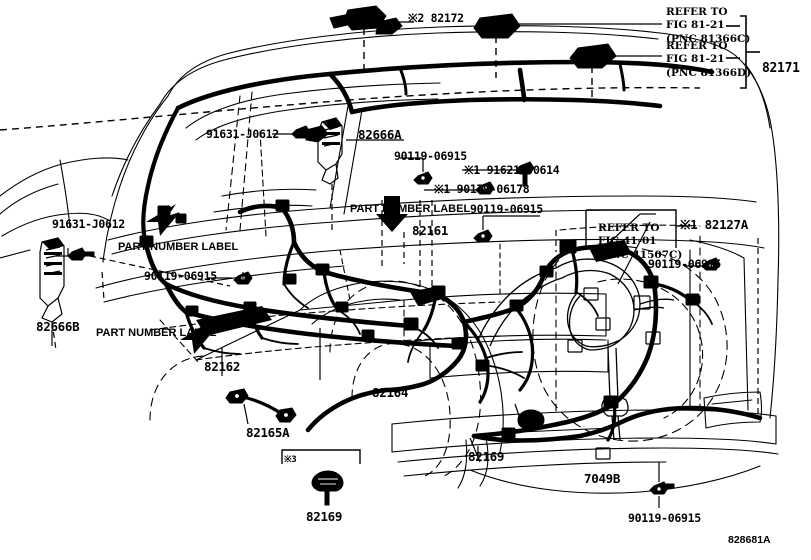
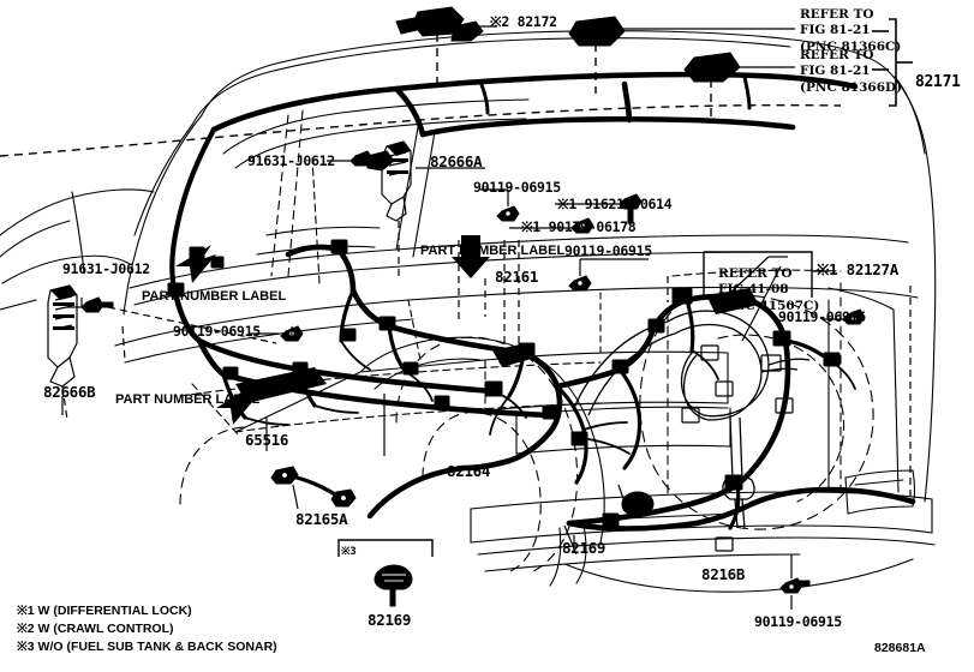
  ※2 82172
  REFER TO
  FIG 81-21
  (PNC 81366C)
  REFER TO
  FIG 81-21
  (PNC 81366D)
  82171
  91631-J0612
  82666A
  91631-J0612
  82666B
  90119-06915
  90119-06915
  ※1 91621-J0614
  ※1 90179-06178
  90119-06915
  PART NUMBER LABEL
  82161
  PART NUMBER LABEL
  PART NUMBER LABEL
- 82162
+ 65516
  82164
  82165A
  REFER TO
- FIG 41-01
+ FIG 41-08
  (PNC 41507C)
  ※1 82127A
  90119-06915
  82169
- 7049B
+ 8216B
  90119-06915
  ※3
  82169
+ ※1 W (DIFFERENTIAL LOCK)
+ ※2 W (CRAWL CONTROL)
+ ※3 W/O (FUEL SUB TANK & BACK SONAR)
  828681A
